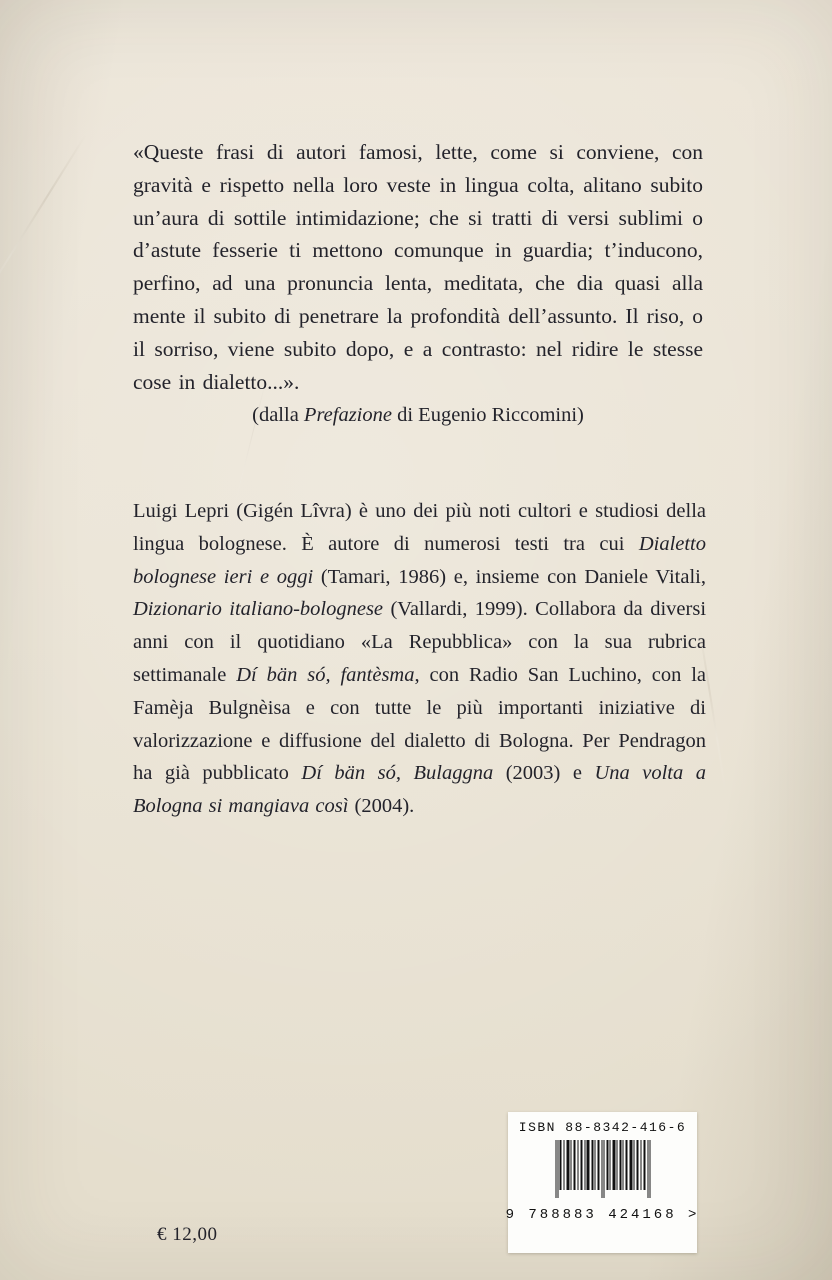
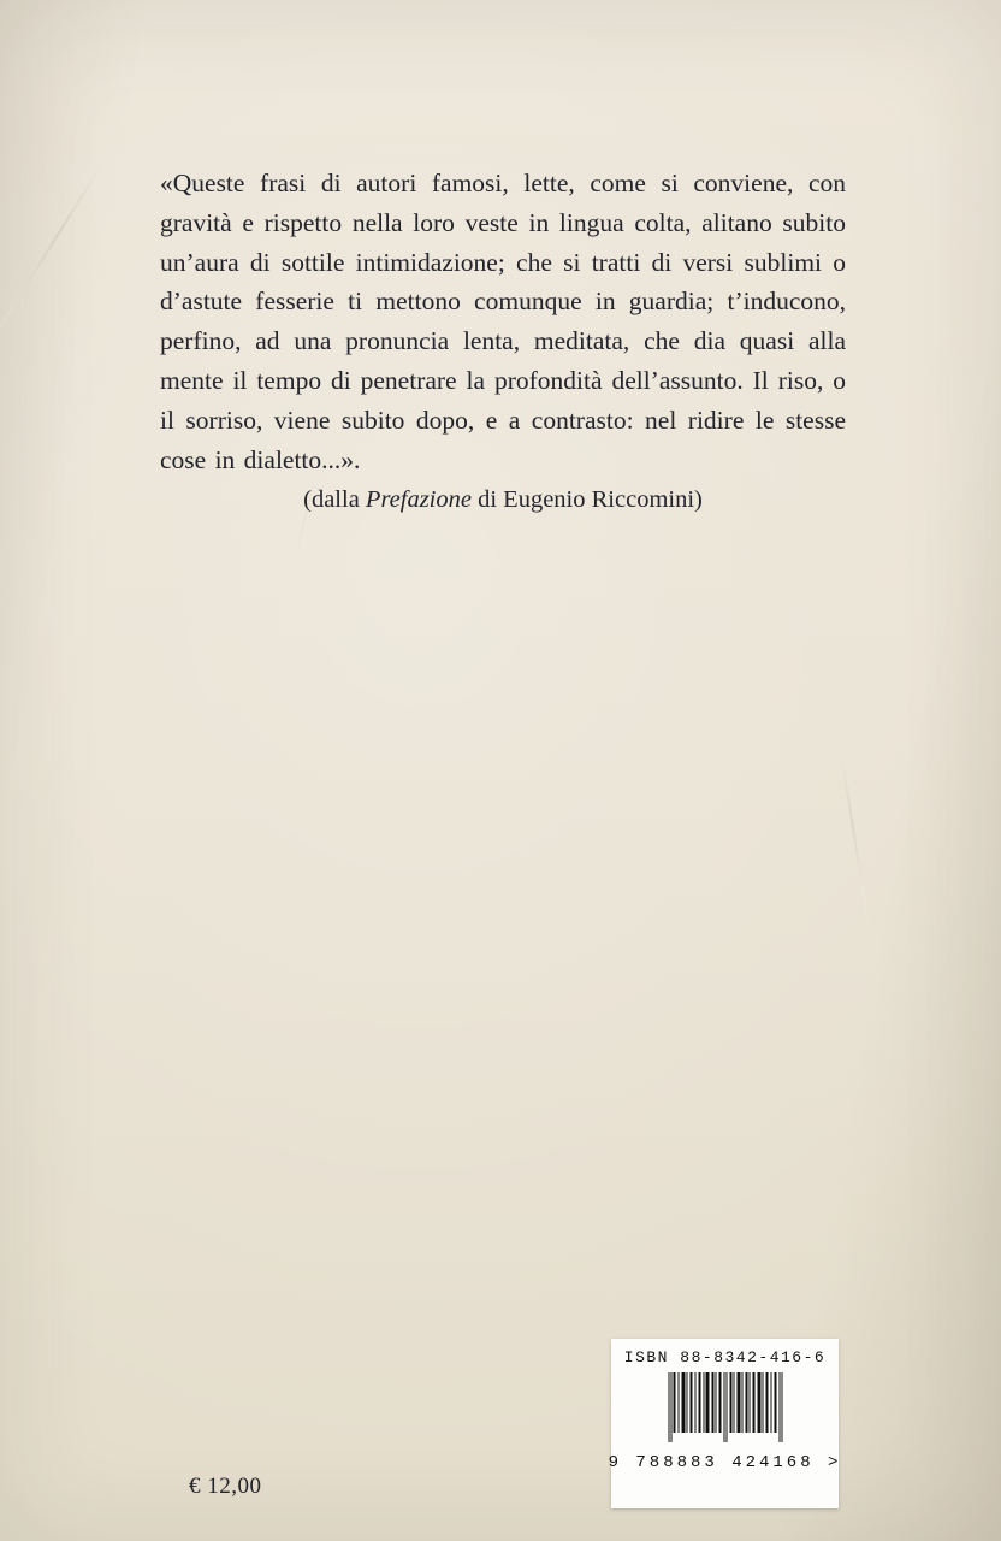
- «Queste frasi di autori famosi, lette, come si conviene, con gravità e rispetto nella loro veste in lingua colta, alitano subito un’aura di sottile intimidazione; che si tratti di versi sublimi o d’astute fesserie ti mettono comunque in guardia; t’inducono, perfino, ad una pronuncia lenta, meditata, che dia quasi alla mente il subito di penetrare la profondità dell’assunto. Il riso, o il sorriso, viene subito dopo, e a contrasto: nel ridire le stesse cose in dialetto...».
+ «Queste frasi di autori famosi, lette, come si conviene, con gravità e rispetto nella loro veste in lingua colta, alitano subito un’aura di sottile intimidazione; che si tratti di versi sublimi o d’astute fesserie ti mettono comunque in guardia; t’inducono, perfino, ad una pronuncia lenta, meditata, che dia quasi alla mente il tempo di penetrare la profondità dell’assunto. Il riso, o il sorriso, viene subito dopo, e a contrasto: nel ridire le stesse cose in dialetto...».
  (dalla Prefazione di Eugenio Riccomini)
- Luigi Lepri (Gigén Lîvra) è uno dei più noti cultori e studiosi della lingua bolognese. È autore di numerosi testi tra cui Dialetto bolognese ieri e oggi (Tamari, 1986) e, insieme con Daniele Vitali, Dizionario italiano-bolognese (Vallardi, 1999). Collabora da diversi anni con il quotidiano «La Repubblica» con la sua rubrica settimanale Dí bän só, fantèsma, con Radio San Luchino, con la Famèja Bulgnèisa e con tutte le più importanti iniziative di valorizzazione e diffusione del dialetto di Bologna. Per Pendragon ha già pubblicato Dí bän só, Bulaggna (2003) e Una volta a Bologna si mangiava così (2004).
  € 12,00
  ISBN 88-8342-416-6
  9 788883 424168 >
